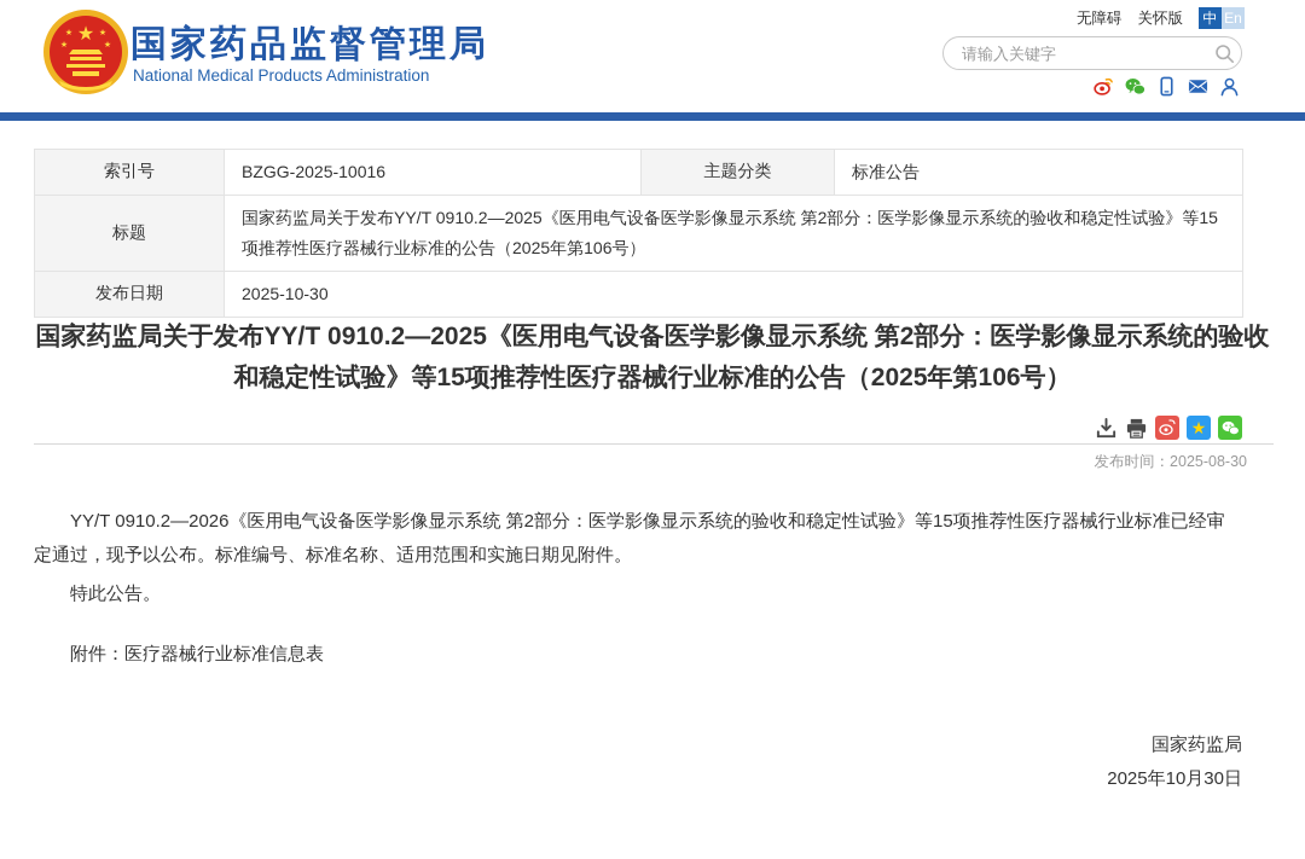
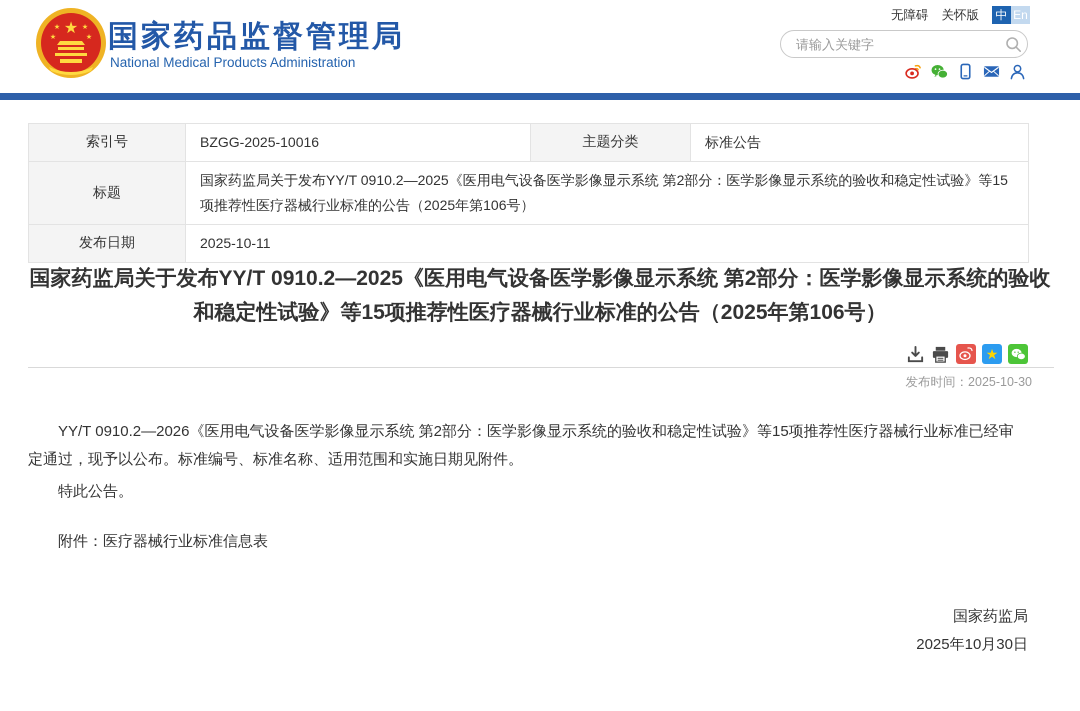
  ★
  国家药品监督管理局
  National Medical Products Administration
  无障碍
  关怀版
  中
  En
  请输入关键字
  索引号	BZGG-2025-10016	主题分类	标准公告
  标题	国家药监局关于发布YY/T 0910.2—2025《医用电气设备医学影像显示系统 第2部分：医学影像显示系统的验收和稳定性试验》等15项推荐性医疗器械行业标准的公告（2025年第106号）
- 发布日期	2025-10-30
+ 发布日期	2025-10-11
  国家药监局关于发布YY/T 0910.2—2025《医用电气设备医学影像显示系统 第2部分：医学影像显示系统的验收和稳定性试验》等15项推荐性医疗器械行业标准的公告（2025年第106号）
  ★
- 发布时间：2025-08-30
+ 发布时间：2025-10-30
  YY/T 0910.2—2026《医用电气设备医学影像显示系统 第2部分：医学影像显示系统的验收和稳定性试验》等15项推荐性医疗器械行业标准已经审定通过，现予以公布。标准编号、标准名称、适用范围和实施日期见附件。
  特此公告。
  附件：医疗器械行业标准信息表
  国家药监局
  2025年10月30日
